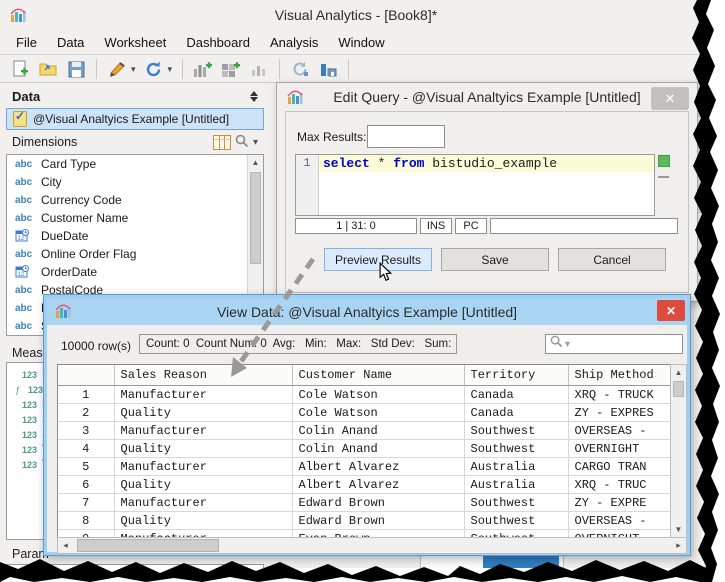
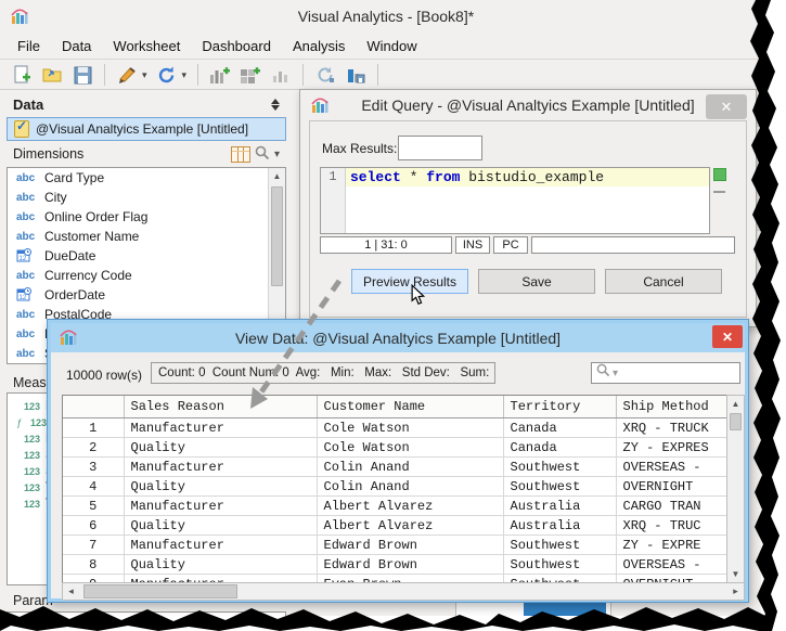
  Visual Analytics - [Book8]*
  File
  Data
  Worksheet
  Dashboard
  Analysis
  Window
  ▾
  ▾
  Data
  @Visual Analtyics Example [Untitled]
  Dimensions
  ▾
  abc
  Card Type
  abc
  City
  abc
- Currency Code
+ Online Order Flag
  abc
  Customer Name
  DueDate
  abc
- Online Order Flag
+ Currency Code
  OrderDate
  abc
  PostalCode
  abc
  abc
  ▲
  Meas
  123
  ƒ
  123
  123
  123
  123
  123
  123
  Para
  Edit Query - @Visual Analtyics Example [Untitled]
  ✕
  Max Results:
  1
  select * from bistudio_example
  1 | 31: 0
  INS
  PC
  Preview Results
  Save
  Cancel
  View Dat: @Visual Analtyics Example [Untitled]
  ✕
  10000 row(s)
  Count: 0 Count Num 0 Avg: Min: Max: Std Dev: Sum:
  ▾
  	Sales Reason	Customer Name	Territory	Ship Method
  1	Manufacturer	Cole Watson	Canada	XRQ - TRUCK
  2	Quality	Cole Watson	Canada	ZY - EXPRES
  3	Manufacturer	Colin Anand	Southwest	OVERSEAS -
  4	Quality	Colin Anand	Southwest	OVERNIGHT
  5	Manufacturer	Albert Alvarez	Australia	CARGO TRAN
  6	Quality	Albert Alvarez	Australia	XRQ - TRUC
  7	Manufacturer	Edward Brown	Southwest	ZY - EXPRE
  8	Quality	Edward Brown	Southwest	OVERSEAS -
  ▲
  ▼
  ◂
  ▸
